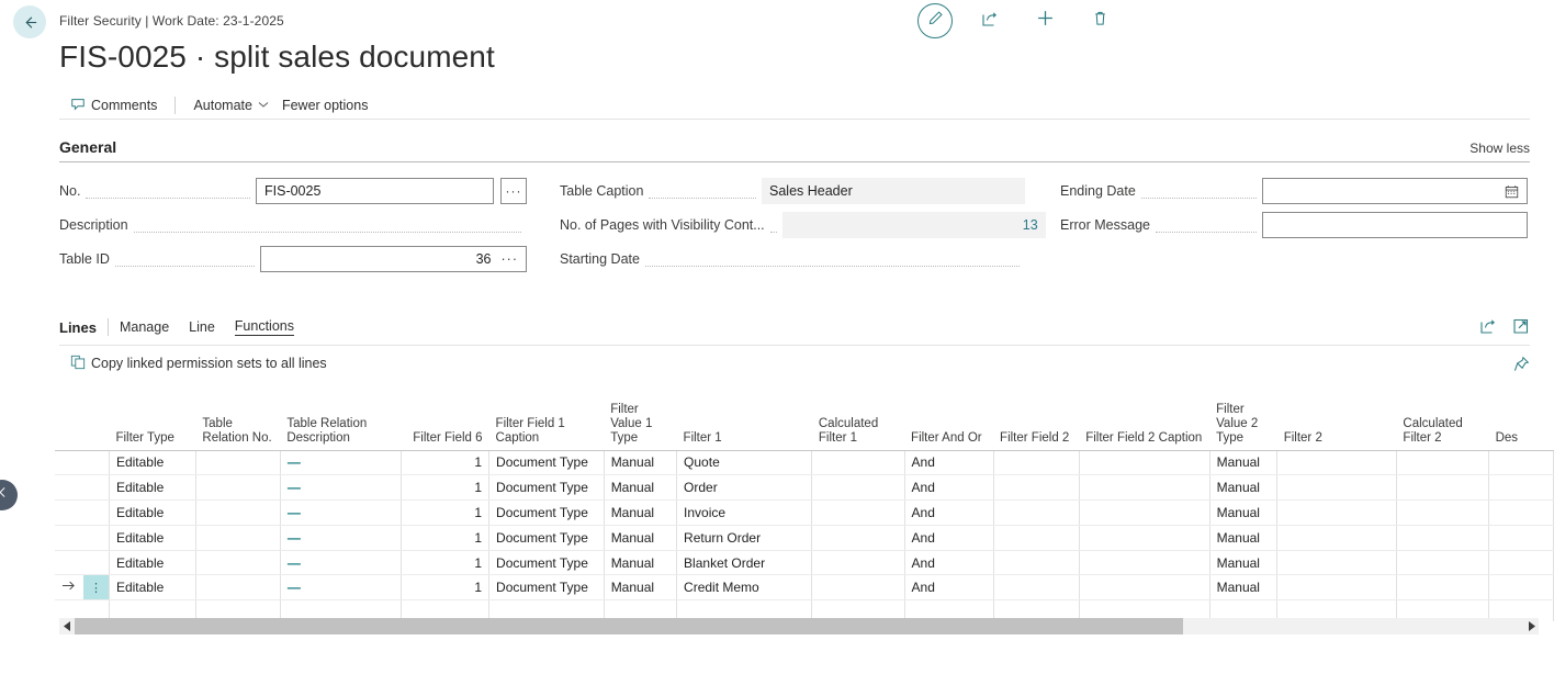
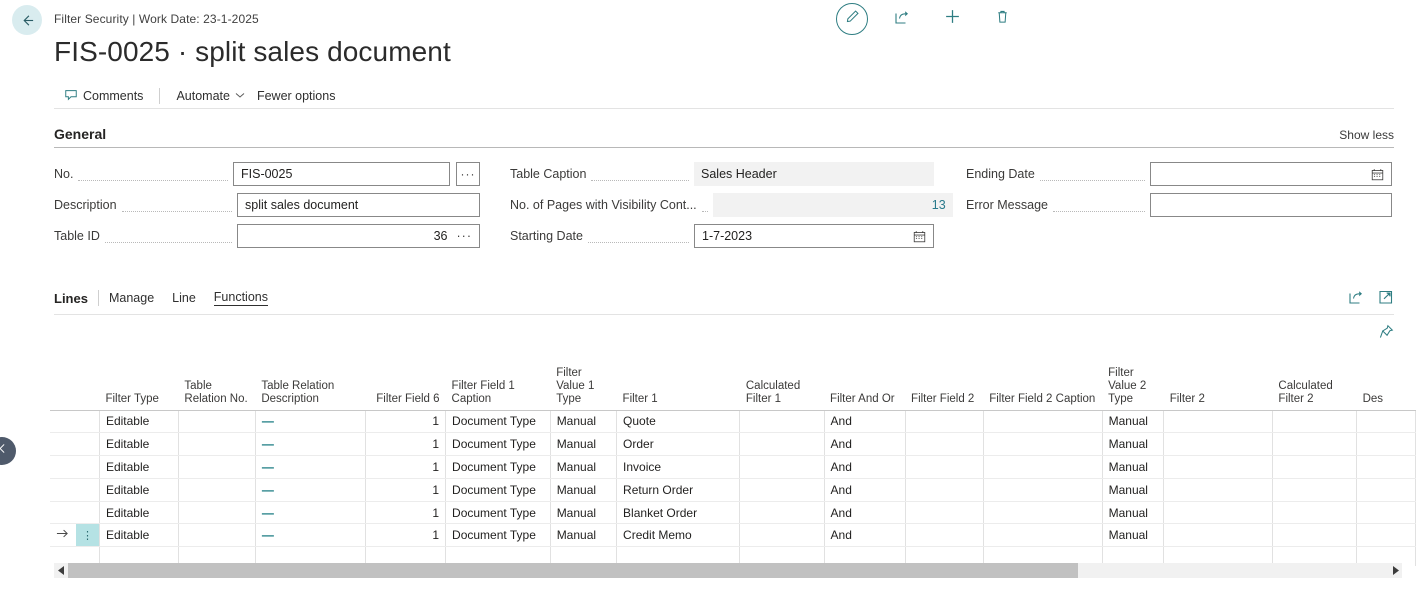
  Filter Security | Work Date: 23-1-2025
  FIS-0025 · split sales document
  Comments
  Automate
  Fewer options
  General
  Show less
  No.
  FIS-0025
  ···
  Description
+ split sales document
  Table ID
  36
  ···
  Table Caption
  Sales Header
  No. of Pages with Visibility Cont...
  13
  Starting Date
+ 1-7-2023
  Ending Date
  Error Message
  Lines
  Manage
  Line
  Functions
- Copy linked permission sets to all lines
  		Filter Type	Table Relation No.	Table Relation Description	Filter Field 6	Filter Field 1 Caption	Filter Value 1 Type	Filter 1	Calculated Filter 1	Filter And Or	Filter Field 2	Filter Field 2 Caption	Filter Value 2 Type	Filter 2	Calculated Filter 2	Des
  		Editable		—	1	Document Type	Manual	Quote		And			Manual
  		Editable		—	1	Document Type	Manual	Order		And			Manual
  		Editable		—	1	Document Type	Manual	Invoice		And			Manual
  		Editable		—	1	Document Type	Manual	Return Order		And			Manual
  		Editable		—	1	Document Type	Manual	Blanket Order		And			Manual
  	⋮	Editable		—	1	Document Type	Manual	Credit Memo		And			Manual
